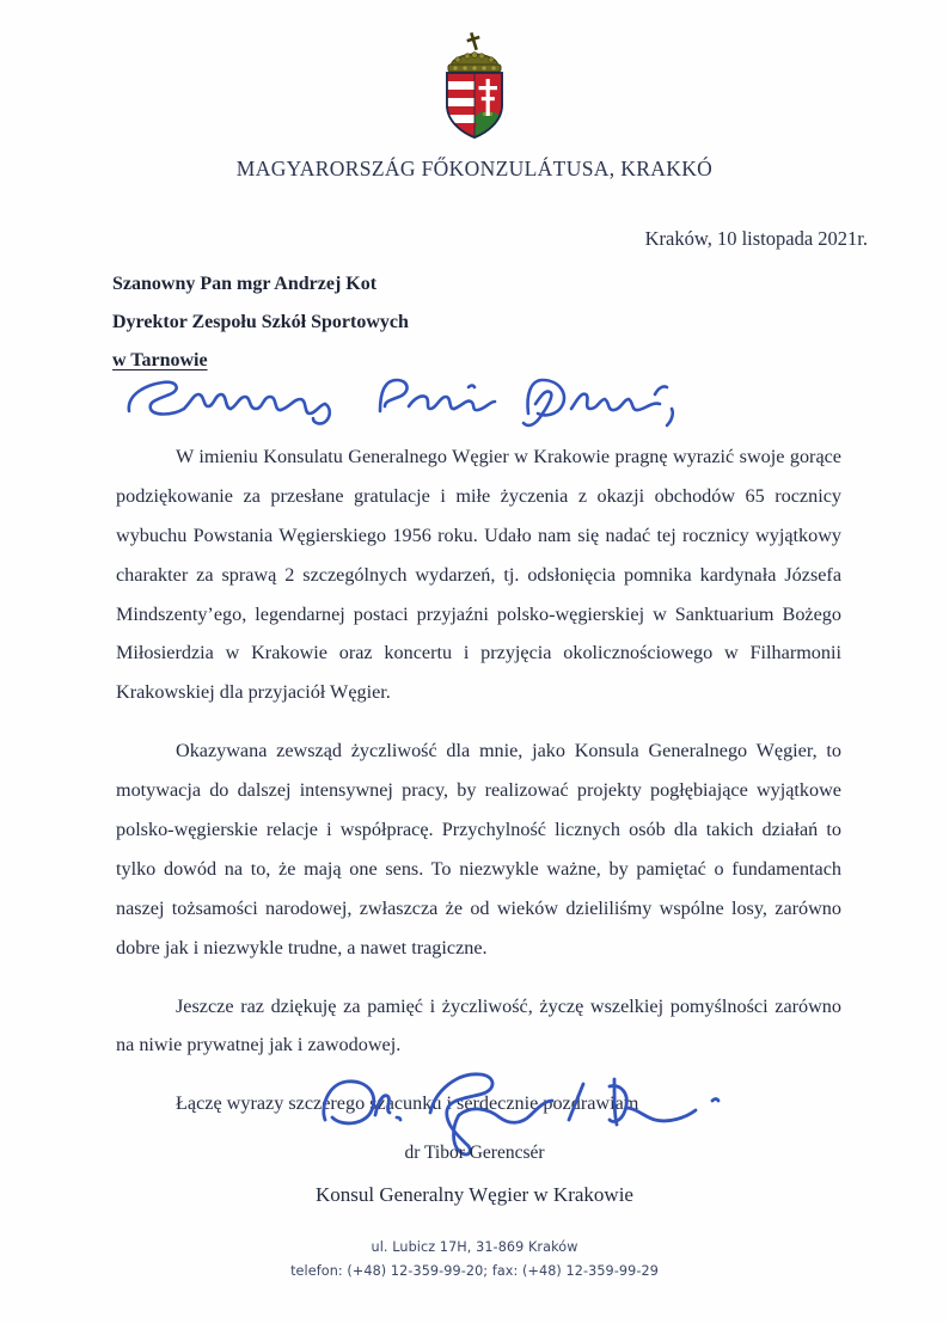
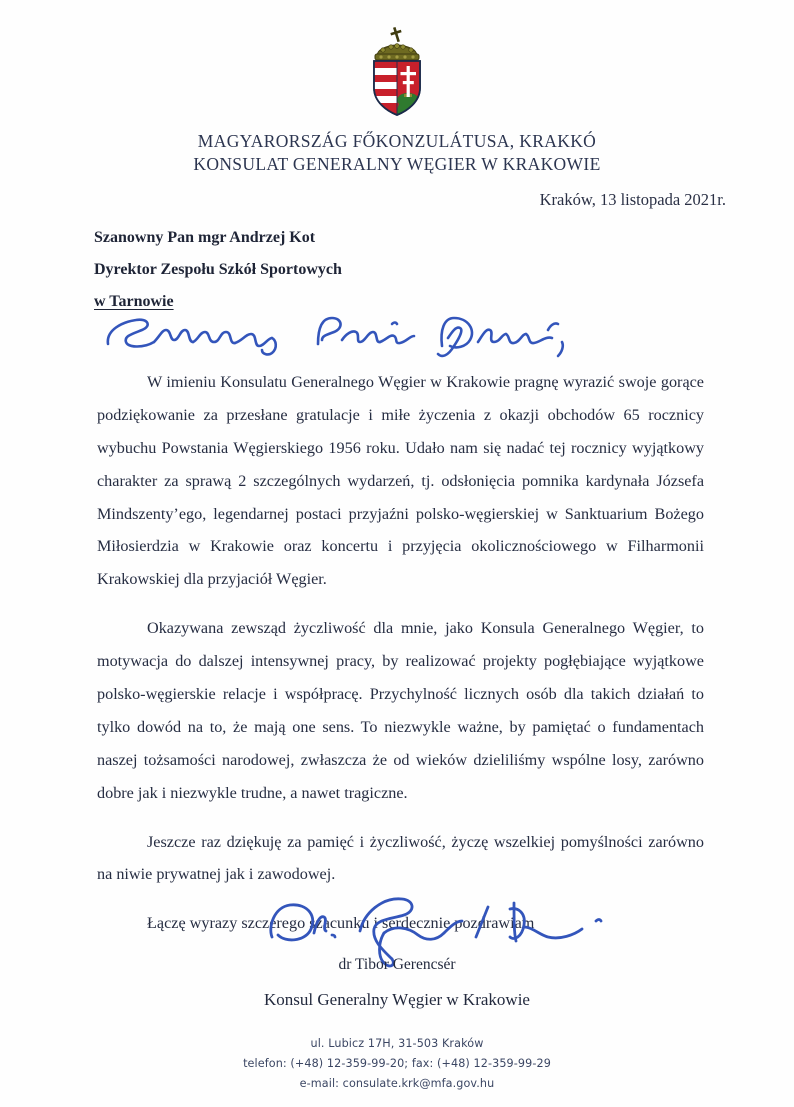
  MAGYARORSZÁG FŐKONZULÁTUSA, KRAKKÓ
+ KONSULAT GENERALNY WĘGIER W KRAKOWIE
- Kraków, 10 listopada 2021r.
+ Kraków, 13 listopada 2021r.
  Szanowny Pan mgr Andrzej Kot
  Dyrektor Zespołu Szkół Sportowych
  w Tarnowie
  W imieniu Konsulatu Generalnego Węgier w Krakowie pragnę wyrazić swoje gorące podziękowanie za przesłane gratulacje i miłe życzenia z okazji obchodów 65 rocznicy wybuchu Powstania Węgierskiego 1956 roku. Udało nam się nadać tej rocznicy wyjątkowy charakter za sprawą 2 szczególnych wydarzeń, tj. odsłonięcia pomnika kardynała Józsefa Mindszenty’ego, legendarnej postaci przyjaźni polsko-węgierskiej w Sanktuarium Bożego Miłosierdzia w Krakowie oraz koncertu i przyjęcia okolicznościowego w Filharmonii Krakowskiej dla przyjaciół Węgier.
  Okazywana zewsząd życzliwość dla mnie, jako Konsula Generalnego Węgier, to motywacja do dalszej intensywnej pracy, by realizować projekty pogłębiające wyjątkowe polsko-węgierskie relacje i współpracę. Przychylność licznych osób dla takich działań to tylko dowód na to, że mają one sens. To niezwykle ważne, by pamiętać o fundamentach naszej tożsamości narodowej, zwłaszcza że od wieków dzieliliśmy wspólne losy, zarówno dobre jak i niezwykle trudne, a nawet tragiczne.
  Jeszcze raz dziękuję za pamięć i życzliwość, życzę wszelkiej pomyślności zarówno na niwie prywatnej jak i zawodowej.
  Łączę wyrazy szczregozcunku serdecznie pozrawiam
  dr Tibor Gerencsér
  Konsul Generalny Węgier w Krakowie
- ul. Lubicz 17H, 31-869 Kraków
+ ul. Lubicz 17H, 31-503 Kraków
  telefon: (+48) 12-359-99-20; fax: (+48) 12-359-99-29
+ e-mail: consulate.krk@mfa.gov.hu
